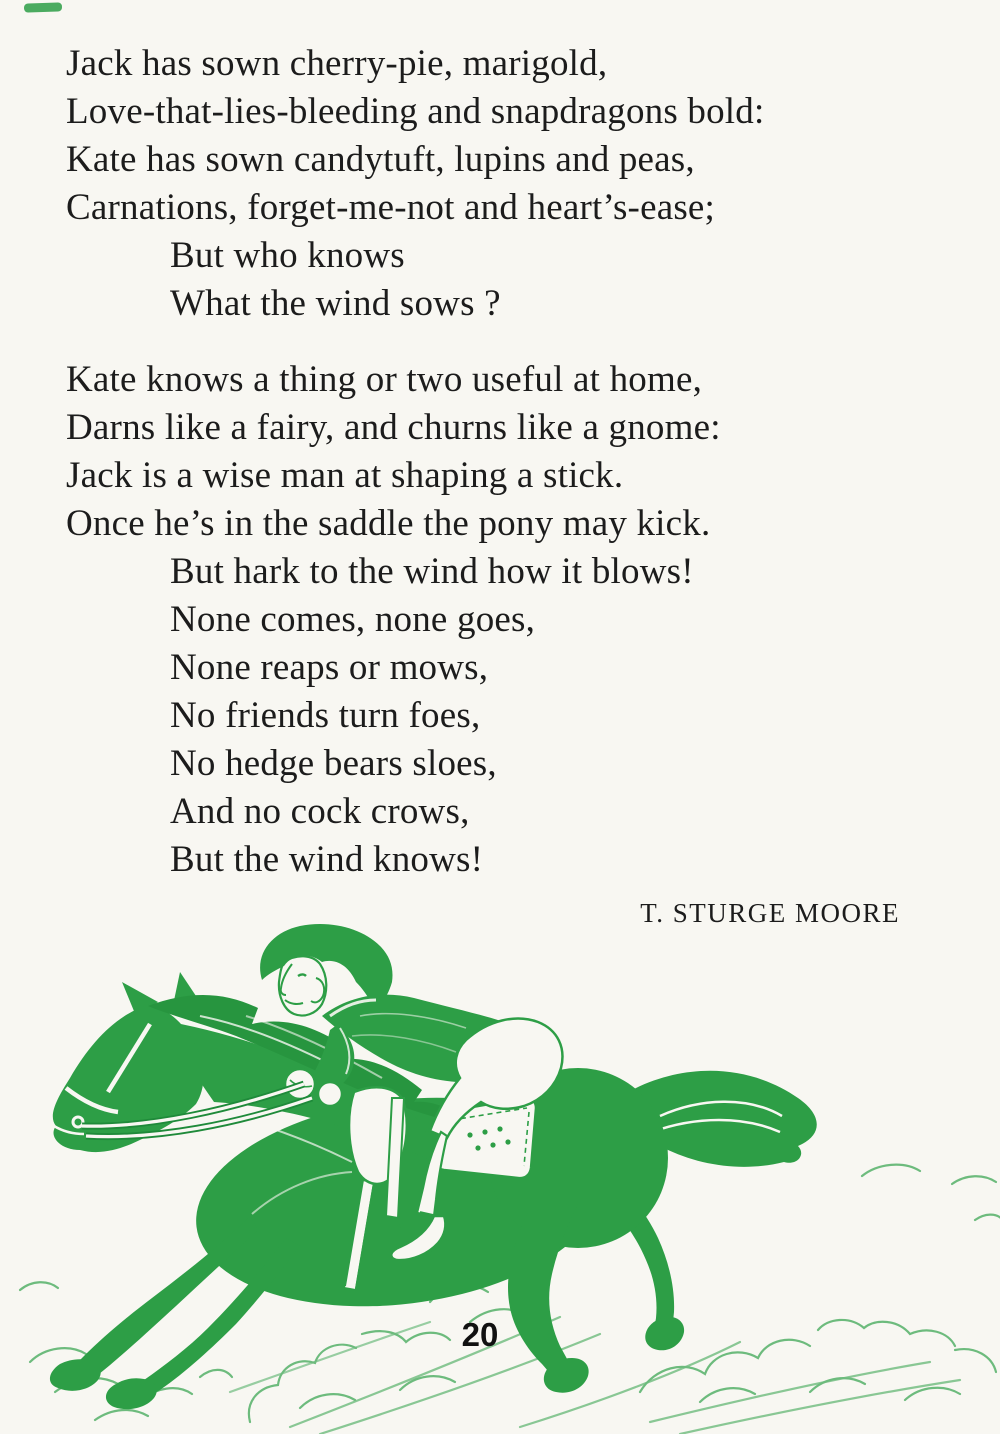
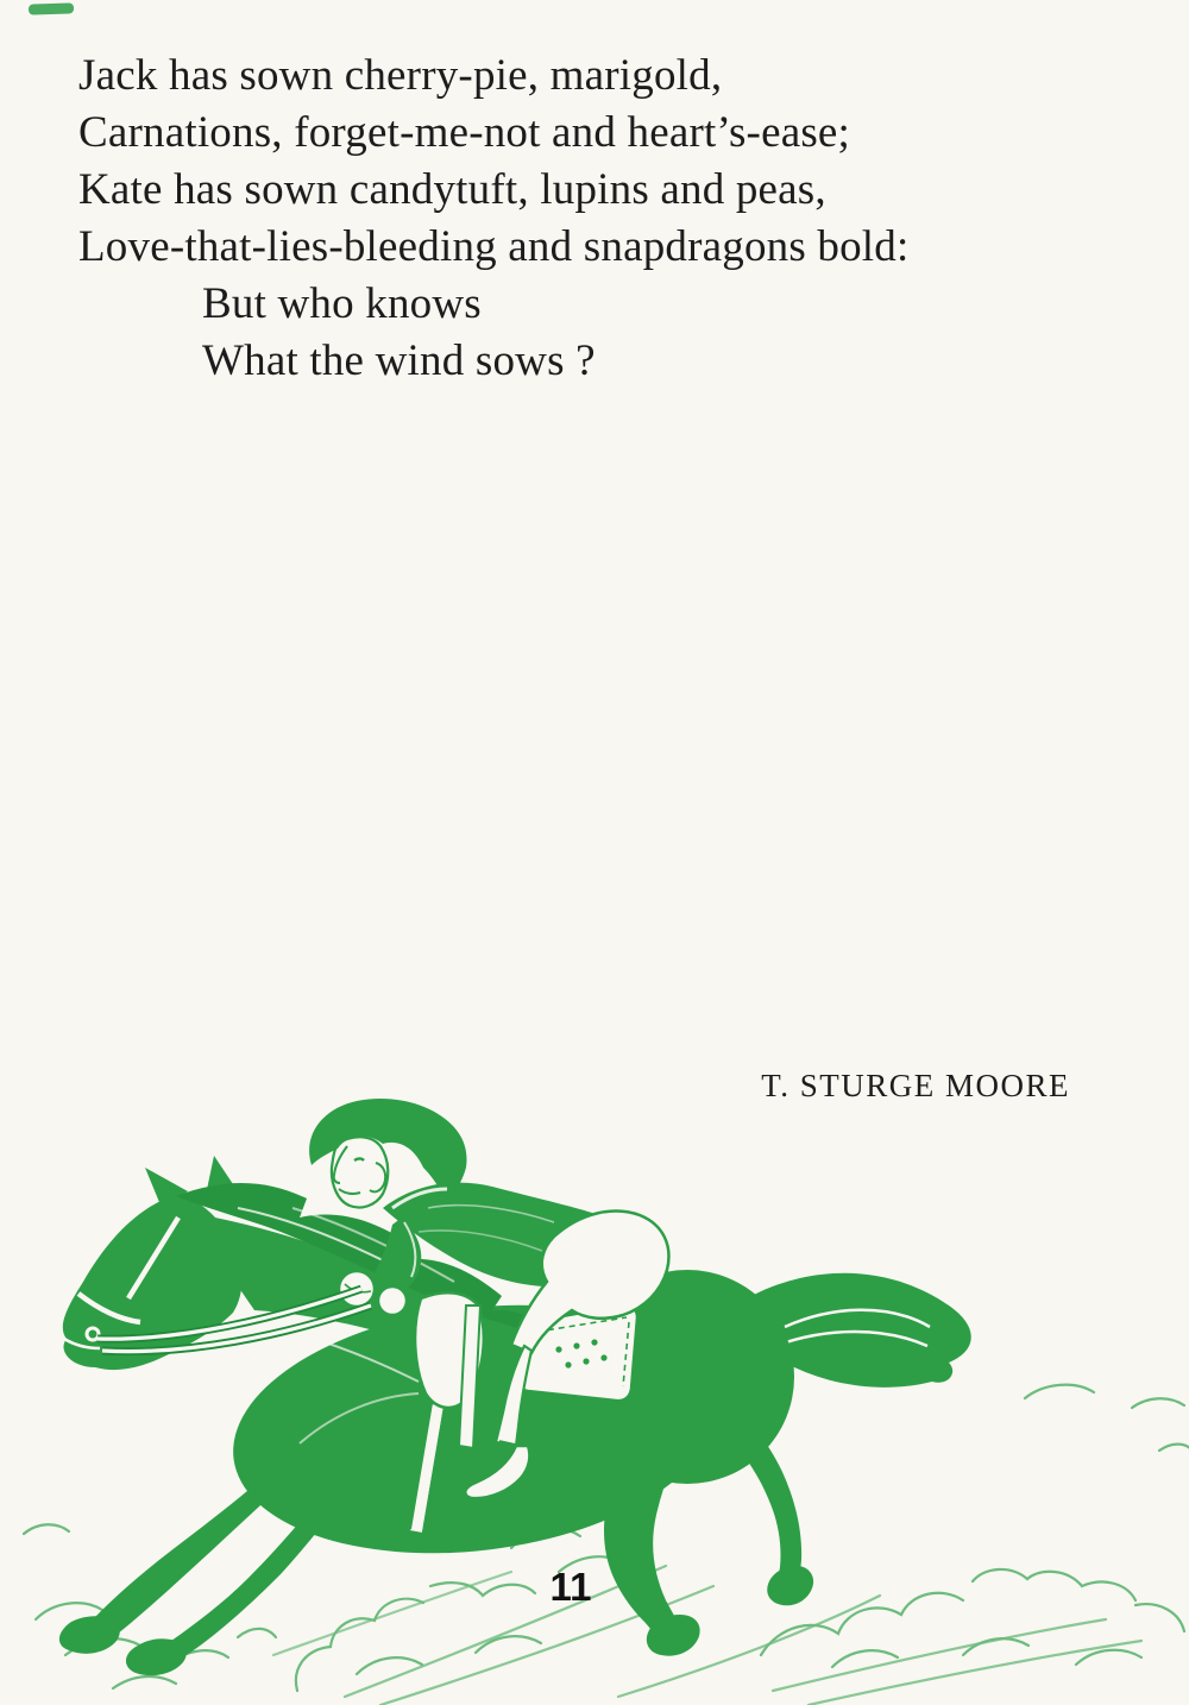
  Jack has sown cherry-pie, marigold,
- Love-that-lies-bleeding and snapdragons bold:
+ Carnations, forget-me-not and heart’s-ease;
  Kate has sown candytuft, lupins and peas,
- Carnations, forget-me-not and heart’s-ease;
+ Love-that-lies-bleeding and snapdragons bold:
  But who knows
  What the wind sows ?
- Kate knows a thing or two useful at home,
- Darns like a fairy, and churns like a gnome:
- Jack is a wise man at shaping a stick.
- Once he’s in the saddle the pony may kick.
- But hark to the wind how it blows!
- None comes, none goes,
- None reaps or mows,
- No friends turn foes,
- No hedge bears sloes,
- And no cock crows,
- But the wind knows!
  T. STURGE MOORE
- 20
+ 11
